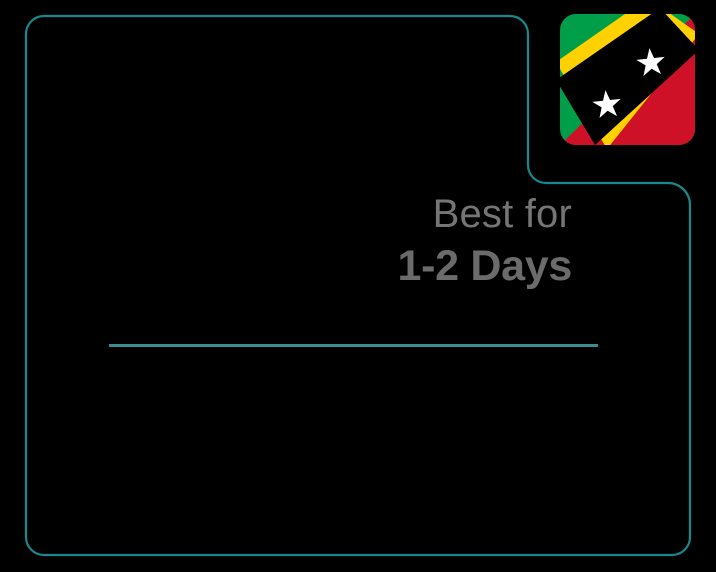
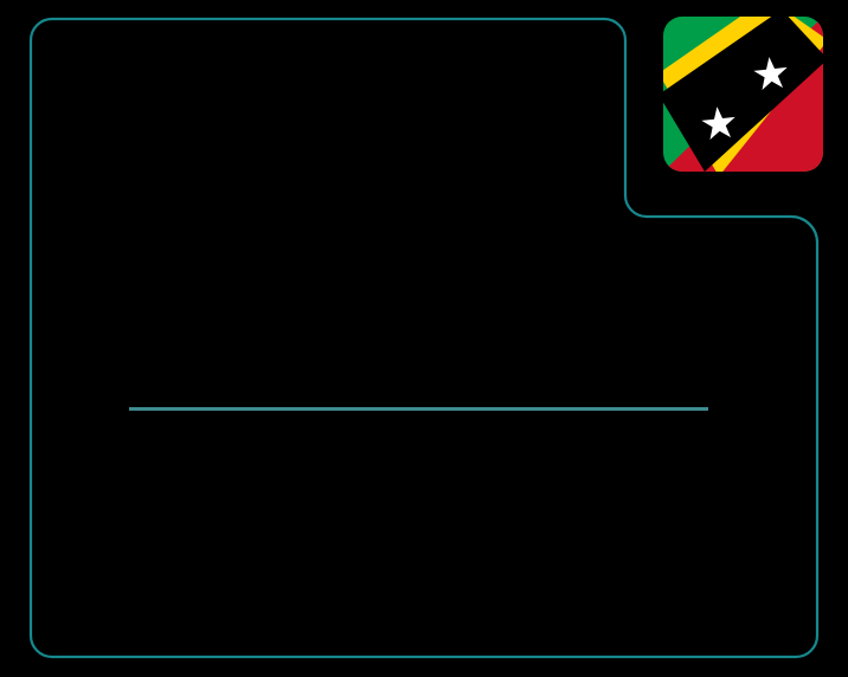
- Best for
- 1-2 Days
